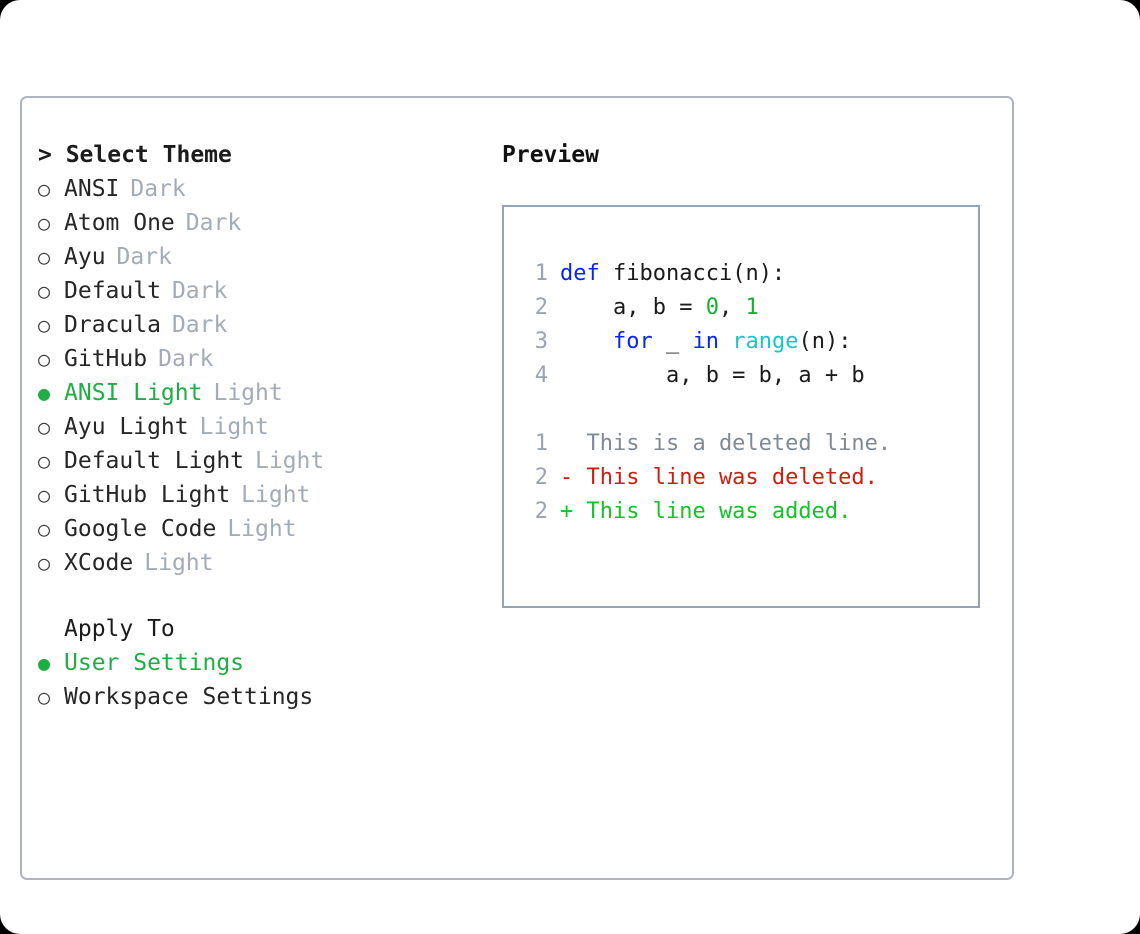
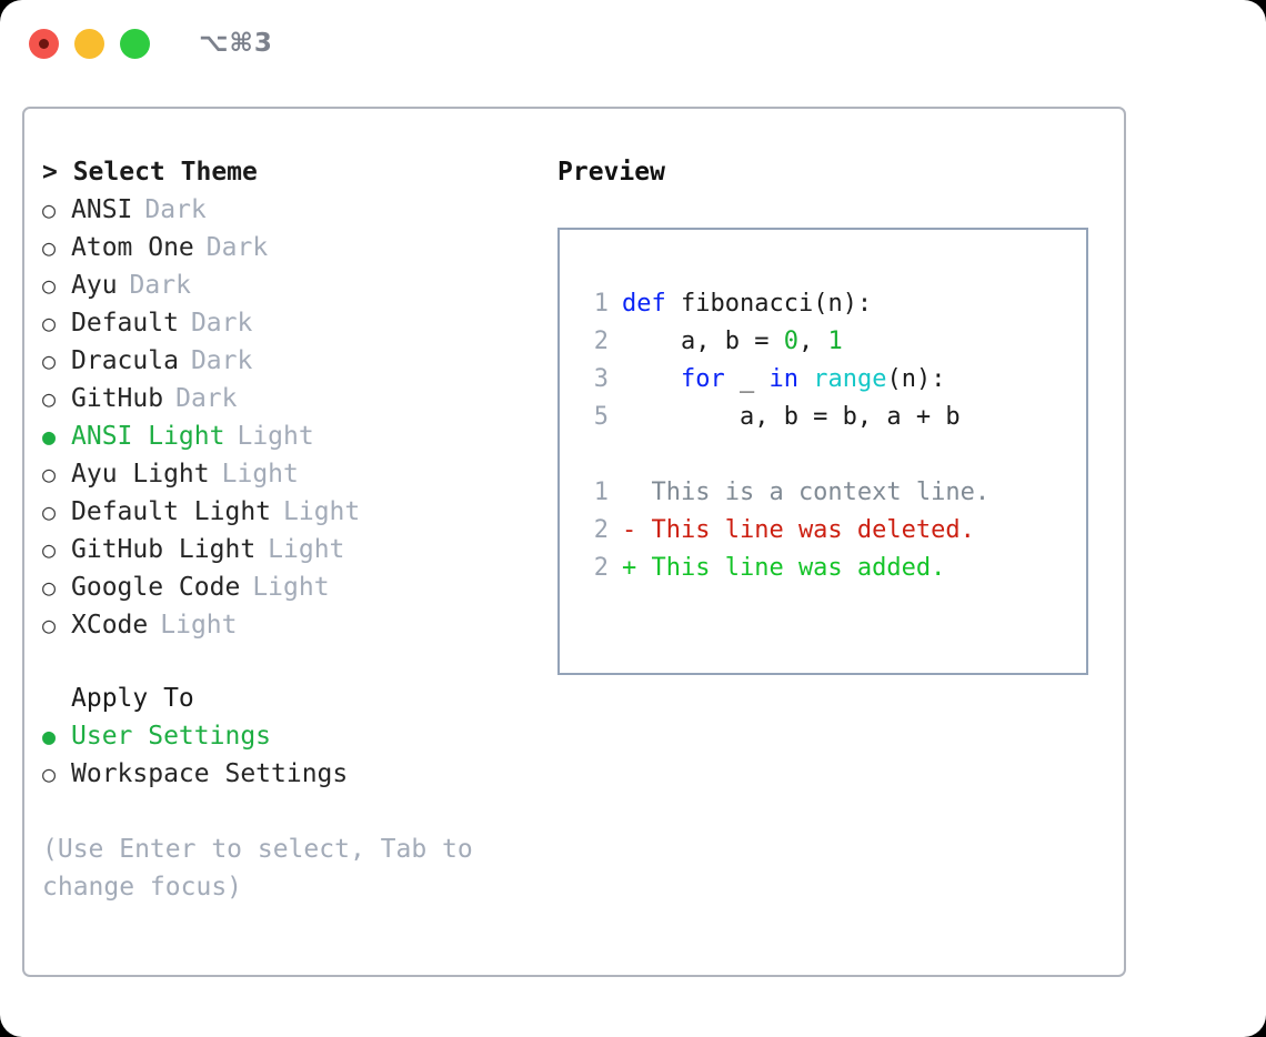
+ ⌥⌘3
  > Select Theme
  ○
  ANSI
  Dark
  ○
  Atom One
  Dark
  ○
  Ayu
  Dark
  ○
  Default
  Dark
  ○
  Dracula
  Dark
  ○
  GitHub
  Dark
  ●
  ANSI Light
  Light
  ○
  Ayu Light
  Light
  ○
  Default Light
  Light
  ○
  GitHub Light
  Light
  ○
  Google Code
  Light
  ○
  XCode
  Light
  Apply To
  ●
  User Settings
  ○
  Workspace Settings
+ (Use Enter to select, Tab to change focus)
  Preview
  1 def fibonacci(n):
  2 a, b = 0, 1
  3 for _ in range(n):
- 4 a, b = b, a + b
+ 5 a, b = b, a + b
- 1 This is a deleted line.
+ 1 This is a context line.
  2 - This line was deleted.
  2 + This line was added.
